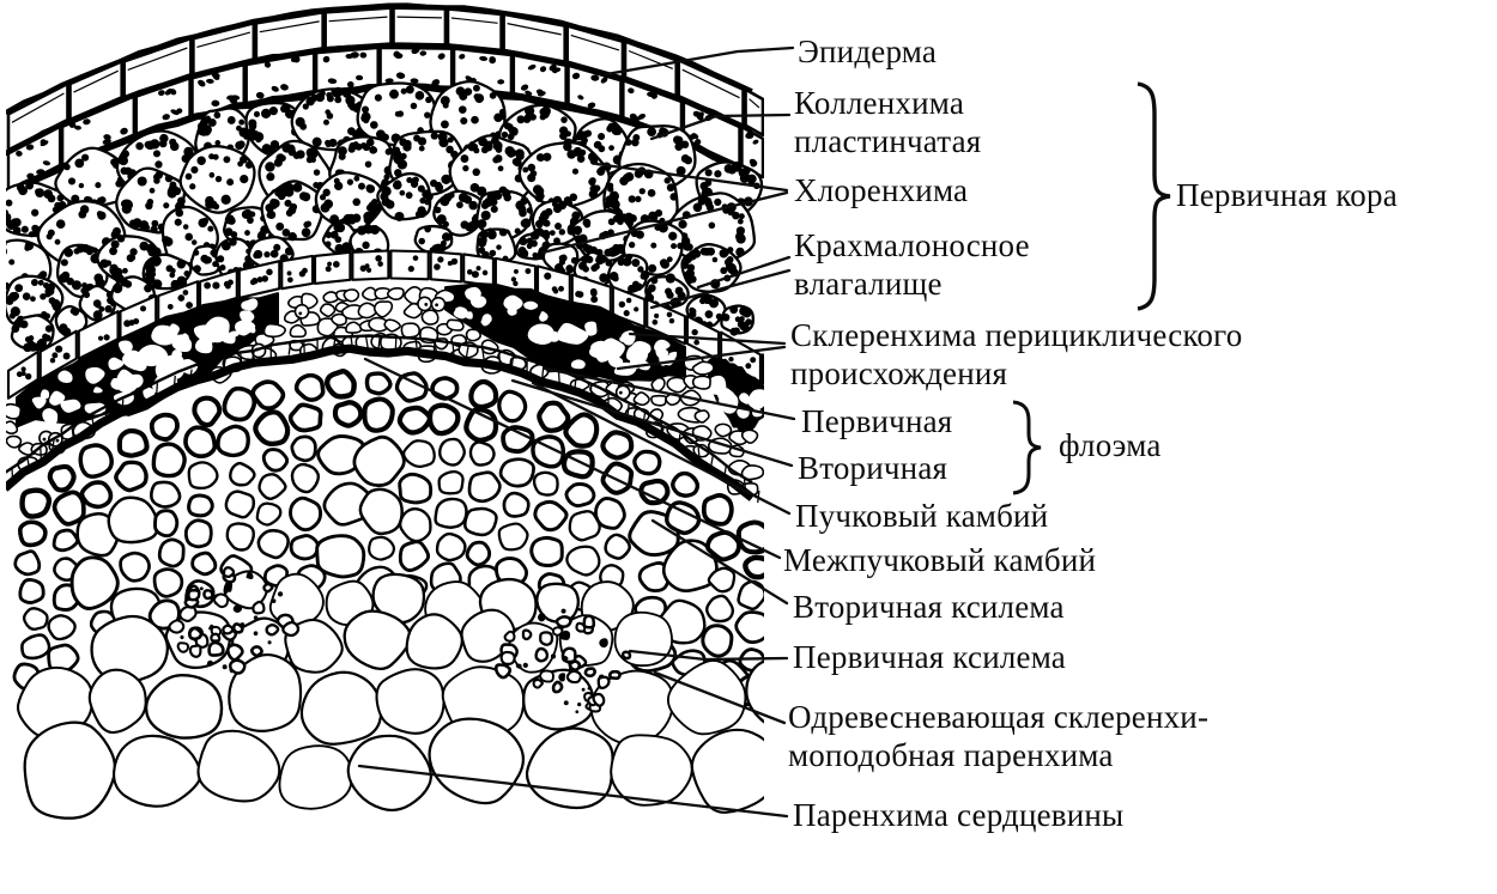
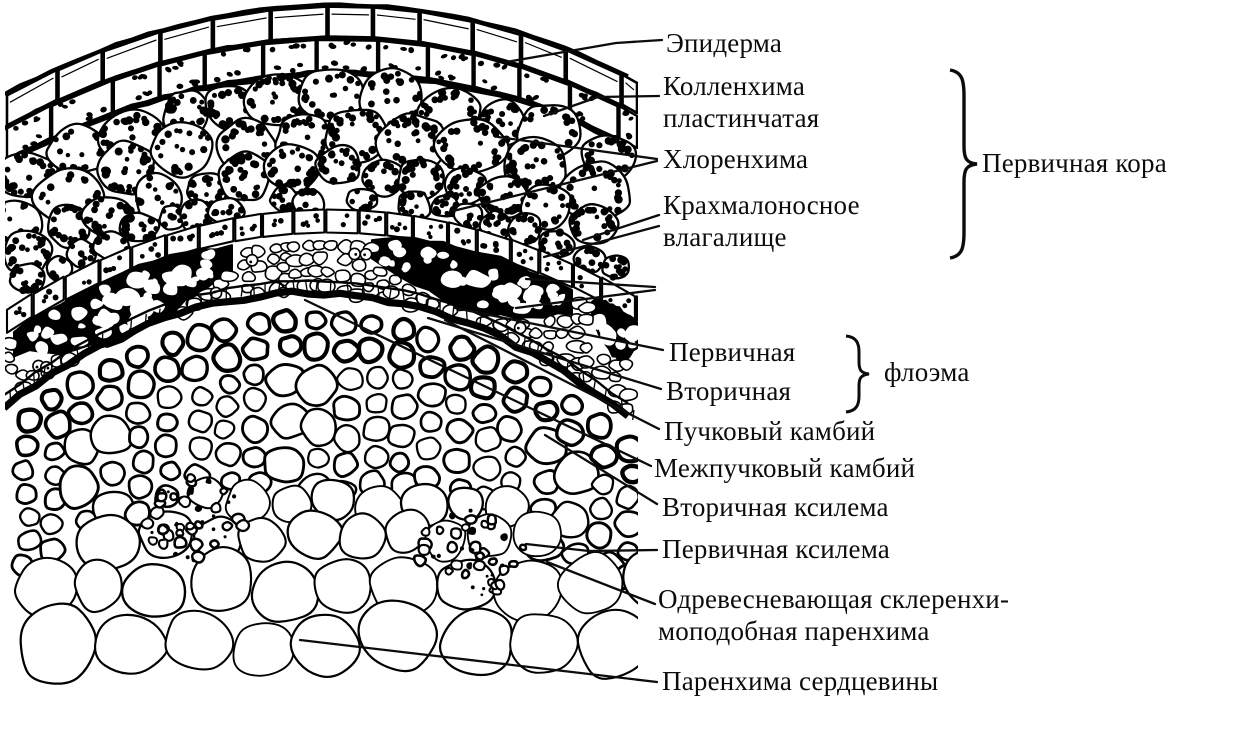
  Эпидерма
  Колленхима
  пластинчатая
  Хлоренхима
  Крахмалоносное
  влагалище
  Первичная кора
- Склеренхима перициклического
- происхождения
  Первичная
  Вторичная
  флоэма
  Пучковый камбий
  Межпучковый камбий
  Вторичная ксилема
  Первичная ксилема
  Одревесневающая склеренхи-
  моподобная паренхима
  Паренхима сердцевины
